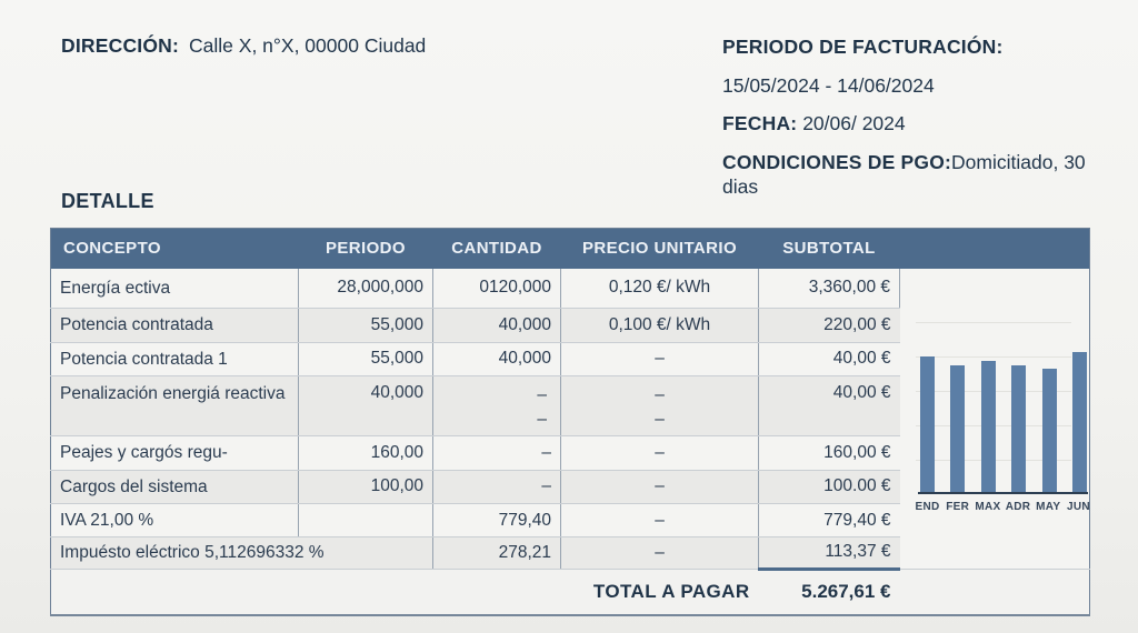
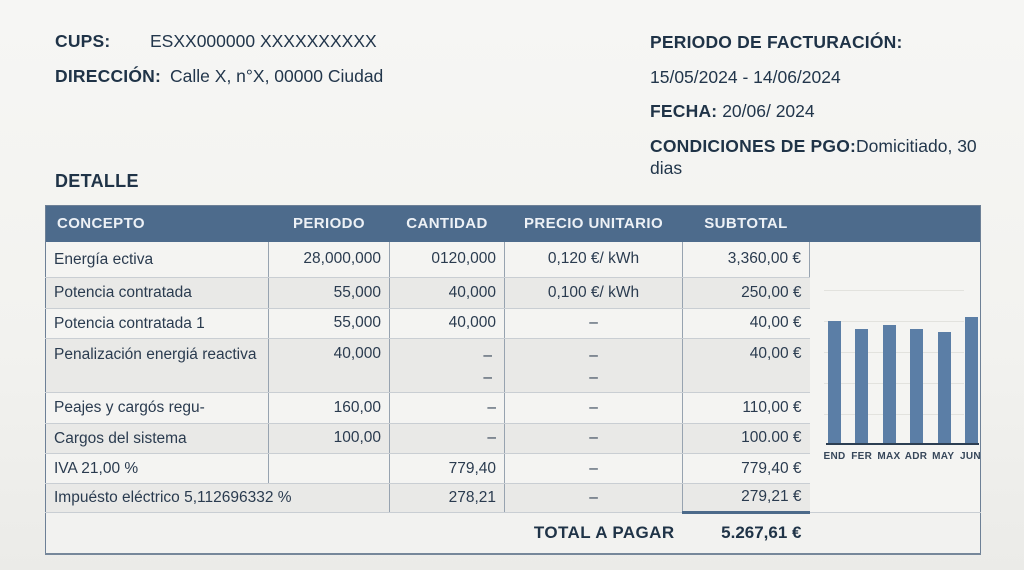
+ CUPS: ESXX000000 XXXXXXXXXX
  DIRECCIÓN: Calle X, n°X, 00000 Ciudad
  PERIODO DE FACTURACIÓN:
  15/05/2024 - 14/06/2024
  FECHA: 20/06/ 2024
  CONDICIONES DE PGO:Domicitiado, 30 dias
  DETALLE
  CONCEPTO	PERIODO	CANTIDAD	PRECIO UNITARIO	SUBTOTAL
  Energía ectiva	28,000,000	0120,000	0,120 €/ kWh	3,360,00 €	END FER MAX ADR MAY JUN
- Potencia contratada	55,000	40,000	0,100 €/ kWh	220,00 €
+ Potencia contratada	55,000	40,000	0,100 €/ kWh	250,00 €
  Potencia contratada 1	55,000	40,000	–	40,00 €
  Penalización energiá reactiva	40,000	– –	– –	40,00 €
- Peajes y cargós regu-	160,00	–	–	160,00 €
+ Peajes y cargós regu-	160,00	–	–	110,00 €
  Cargos del sistema	100,00	–	–	100.00 €
  IVA 21,00 %		779,40	–	779,40 €
- Impuésto eléctrico 5,112696332 %	278,21	–	113,37 €
+ Impuésto eléctrico 5,112696332 %	278,21	–	279,21 €
  TOTAL A PAGAR	5.267,61 €
